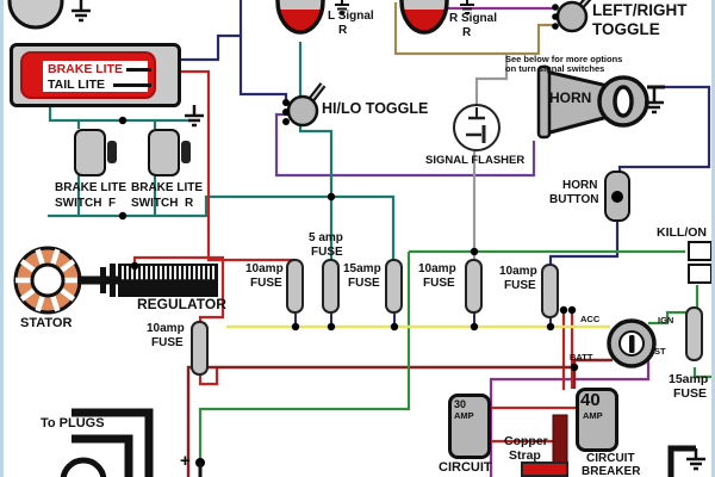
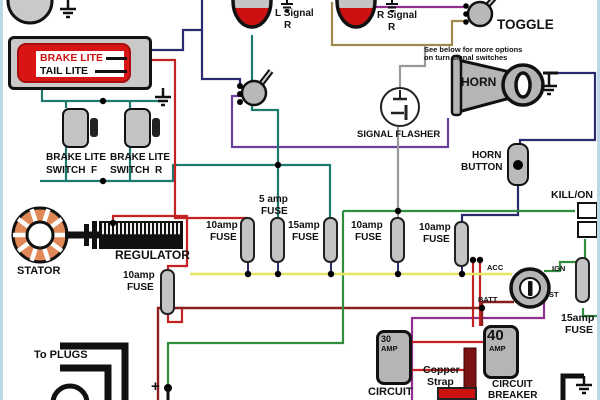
  BRAKE LITE
  TAIL LITE
  L Signal
  R
  R Signal
  R
- HI/LO TOGGLE
- LEFT/RIGHT
  TOGGLE
  See below for more options
  on turn signal switches
  HORN
  SIGNAL FLASHER
  HORN
  BUTTON
  KILL/ON
  ACC
  IGN
  BATT
  ST
  BRAKE LITE
  SWITCH F
  BRAKE LITE
  SWITCH R
  STATOR
  REGULATOR
  10amp
  FUSE
  5 amp
  FUSE
  15amp
  FUSE
  10amp
  FUSE
  10amp
  FUSE
  10amp
  FUSE
  15amp
  FUSE
  30
  AMP
  CIRCUIT
  40
  AMP
  CIRCUIT
  BREAKER
  Copper
  Strap
  To PLUGS
  +
